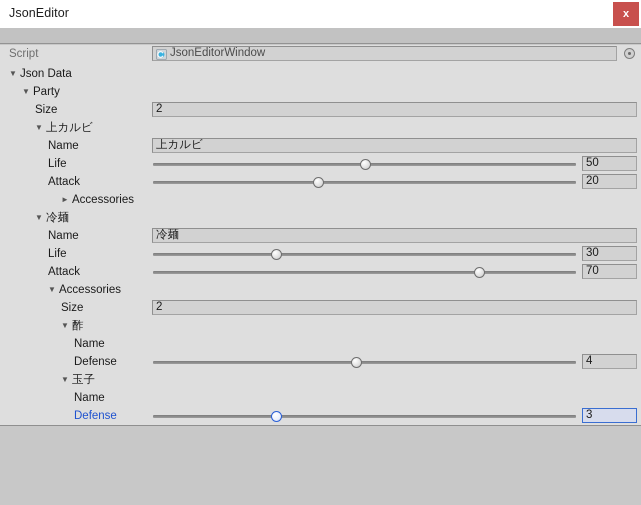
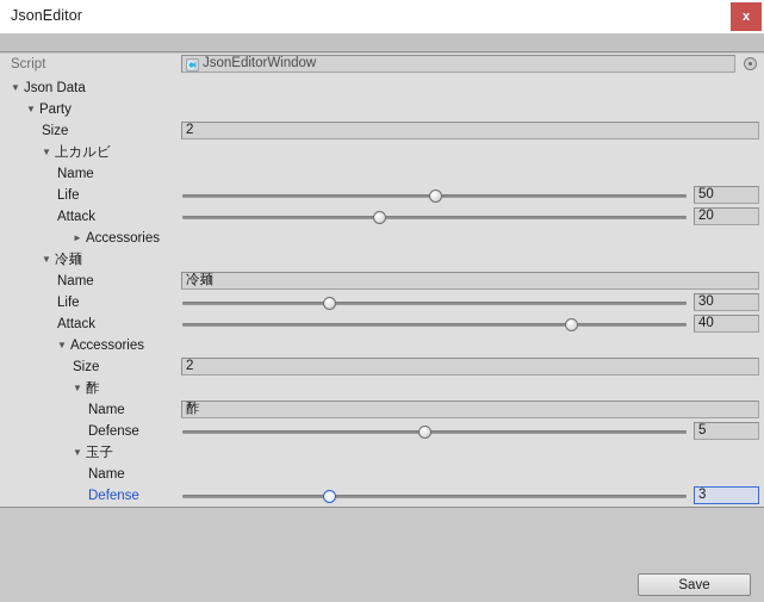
  JsonEditor
  x
  Script
  JsonEditorWindow
  ▼ Json Data
  ▼ Party
  Size
  2
  ▼ 上カルビ
  Name
- 上カルビ
  Life
  50
  Attack
  20
  ► Accessories
  ▼ 冷麺
  Name
  冷麺
  Life
  30
  Attack
- 70
+ 40
  ▼ Accessories
  Size
  2
  ▼ 酢
  Name
+ 酢
  Defense
- 4
+ 5
  ▼ 玉子
  Name
  Defense
  3
+ Save
